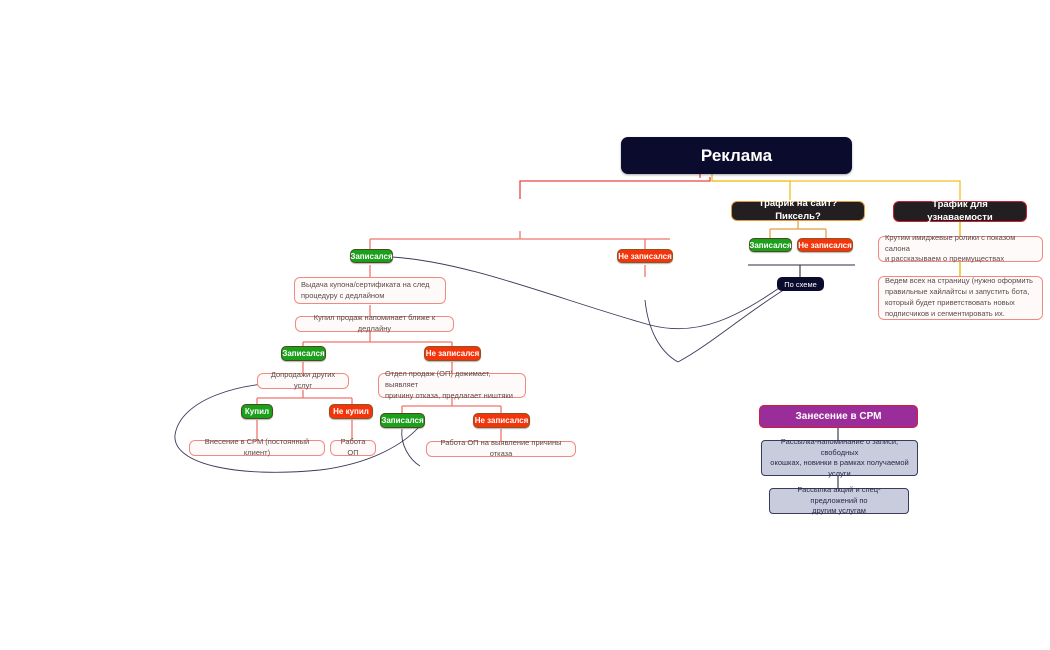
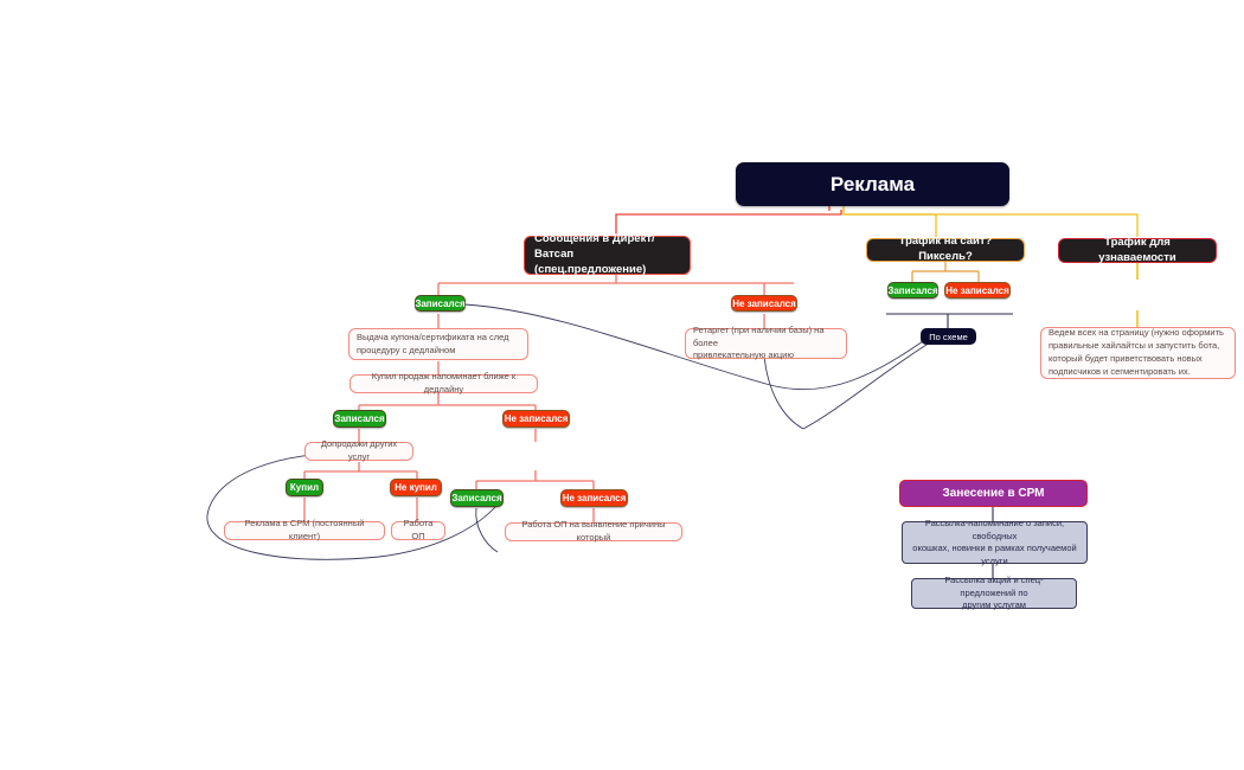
  Реклама
+ Сообщения в Директ/Ватсап
+ (спец.предложение)
  Записался
  Не записался
  Выдача купона/сертификата на след
  процедуру с дедлайном
  Купил продаж напоминает ближе к дедлайну
  Записался
  Не записался
  Допродажи других услуг
  Купил
  Не купил
- Внесение в СРМ (постоянный клиент)
+ Реклама в СРМ (постоянный клиент)
  Работа ОП
- Отдел продаж (ОП) дожимает, выявляет
- причину отказа, предлагает ништяки
  Записался
  Не записался
- Работа ОП на выявление причины отказа
+ Работа ОП на выявление причины который
+ Ретаргет (при наличии базы) на более
+ привлекательную акцию
  Трафик на сайт? Пиксель?
  Записался
  Не записался
  По схеме
  Трафик для узнаваемости
- Крутим имиджевые ролики с показом салона
- и рассказываем о преимуществах
  Ведем всех на страницу (нужно оформить
  правильные хайлайтсы и запустить бота,
  который будет приветствовать новых
  подписчиков и сегментировать их.
  Занесение в СРМ
  Рассылка-напоминание о записи, свободных
  окошках, новинки в рамках получаемой
  услуги
  Рассылка акций и спец-предложений по
  другим услугам
